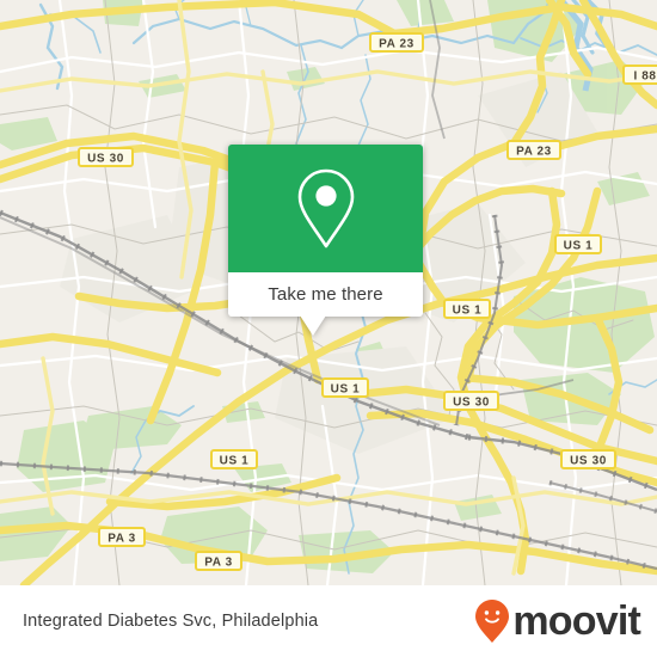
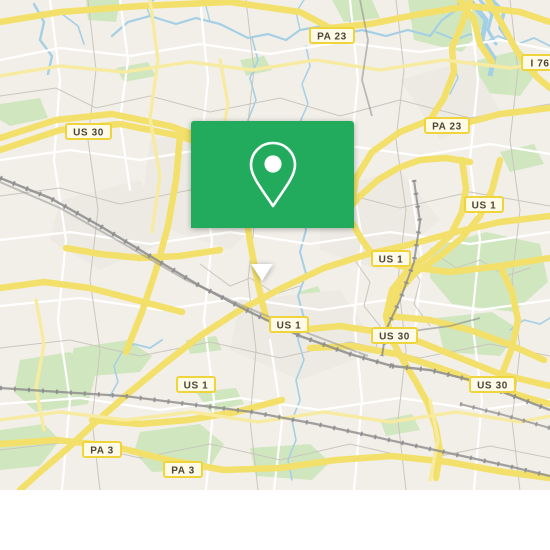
  PA 23
- I 88
+ I 76
  US 30
  PA 23
  US 1
  US 1
  US 1
  US 30
  US 1
  US 30
  PA 3
  PA 3
- Take me there
- Integrated Diabetes Svc, Philadelphia
- moovit
